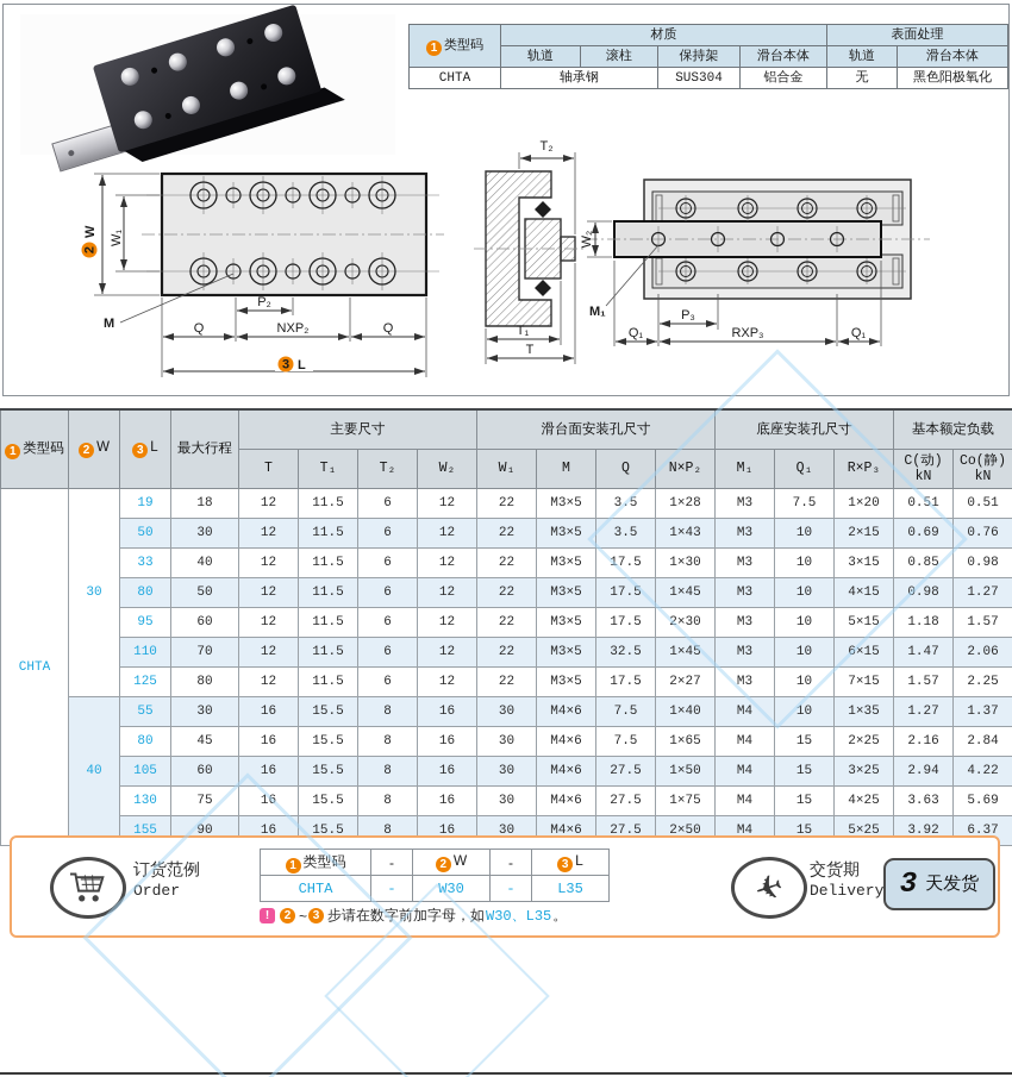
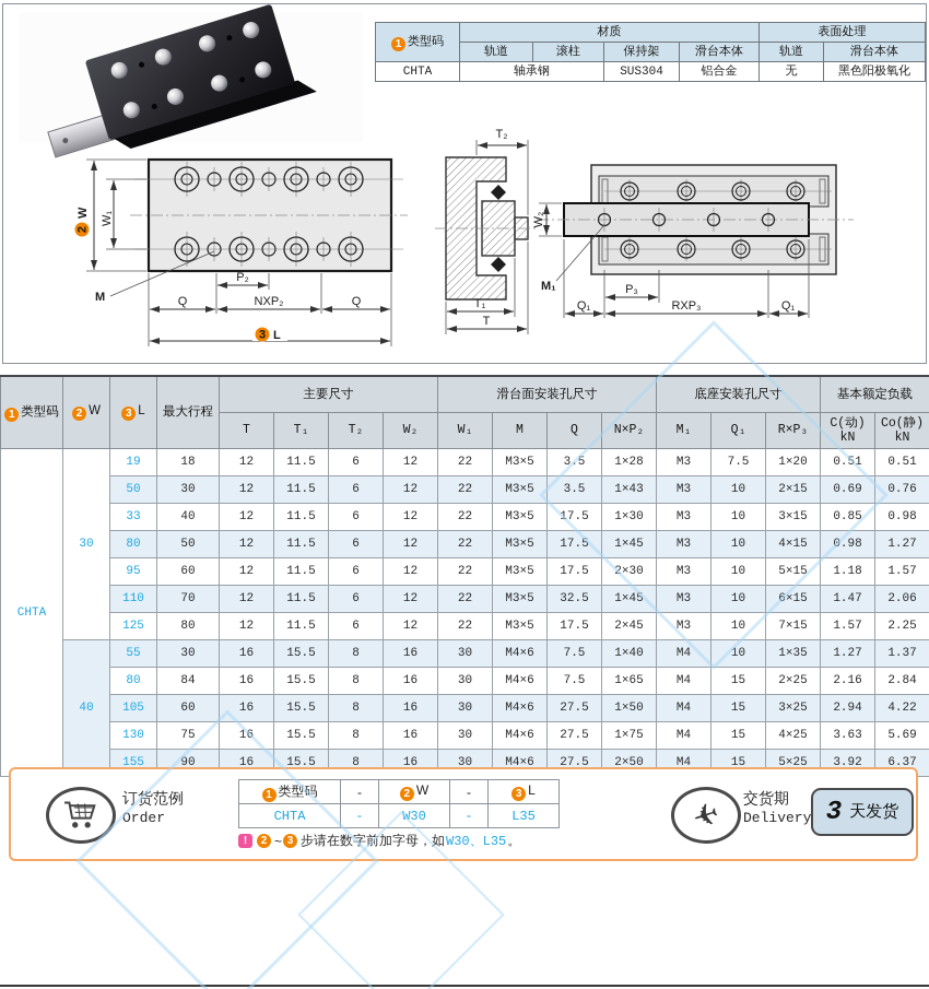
  1 类型码	材质	表面处理
  轨道	滚柱	保持架	滑台本体	轨道	滑台本体
  CHTA	轴承钢	SUS304	铝合金	无	黑色阳极氧化
  M
  P₂
  Q
  NXP₂
  Q
  3
  L
  T₂
  T₁
  T
  M₁
  P₃
  Q₁
  RXP₃
  Q₁
  1 类型码	2 W	3 L	最大行程	主要尺寸	滑台面安装孔尺寸	底座安装孔尺寸	基本额定负载
  T	T₁	T₂	W₂	W₁	M	Q	N×P₂	M₁	Q₁	R×P₃	C(动) kN	Co(静) kN
  CHTA	30	19	18	12	11.5	6	12	22	M3×5	3.5	1×28	M3	7.5	1×20	0.51	0.51
  50	30	12	11.5	6	12	22	M3×5	3.5	1×43	M3	10	2×15	0.69	0.76
  33	40	12	11.5	6	12	22	M3×5	17.5	1×30	M3	10	3×15	0.85	0.98
  80	50	12	11.5	6	12	22	M3×5	17.5	1×45	M3	10	4×15	0.98	1.27
  95	60	12	11.5	6	12	22	M3×5	17.5	2×30	M3	10	5×15	1.18	1.57
  110	70	12	11.5	6	12	22	M3×5	32.5	1×45	M3	10	6×15	1.47	2.06
- 125	80	12	11.5	6	12	22	M3×5	17.5	2×27	M3	10	7×15	1.57	2.25
+ 125	80	12	11.5	6	12	22	M3×5	17.5	2×45	M3	10	7×15	1.57	2.25
  40	55	30	16	15.5	8	16	30	M4×6	7.5	1×40	M4	10	1×35	1.27	1.37
- 80	45	16	15.5	8	16	30	M4×6	7.5	1×65	M4	15	2×25	2.16	2.84
+ 80	84	16	15.5	8	16	30	M4×6	7.5	1×65	M4	15	2×25	2.16	2.84
  105	60	16	15.5	8	16	30	M4×6	27.5	1×50	M4	15	3×25	2.94	4.22
  130	75	16	15.5	8	16	30	M4×6	27.5	1×75	M4	15	4×25	3.63	5.69
  155	90	16	15.5	8	16	30	M4×6	27.5	2×50	M4	15	5×25	3.92	6.37
  订货范例
  Order
  1 类型码	-	2 W	-	3 L
  CHTA	-	W30	-	L35
  !
  2
  ~
  3
  步请在数字前加字母，如
  W30、L35
  。
  交货期
  Delivery
  3
  天发货
